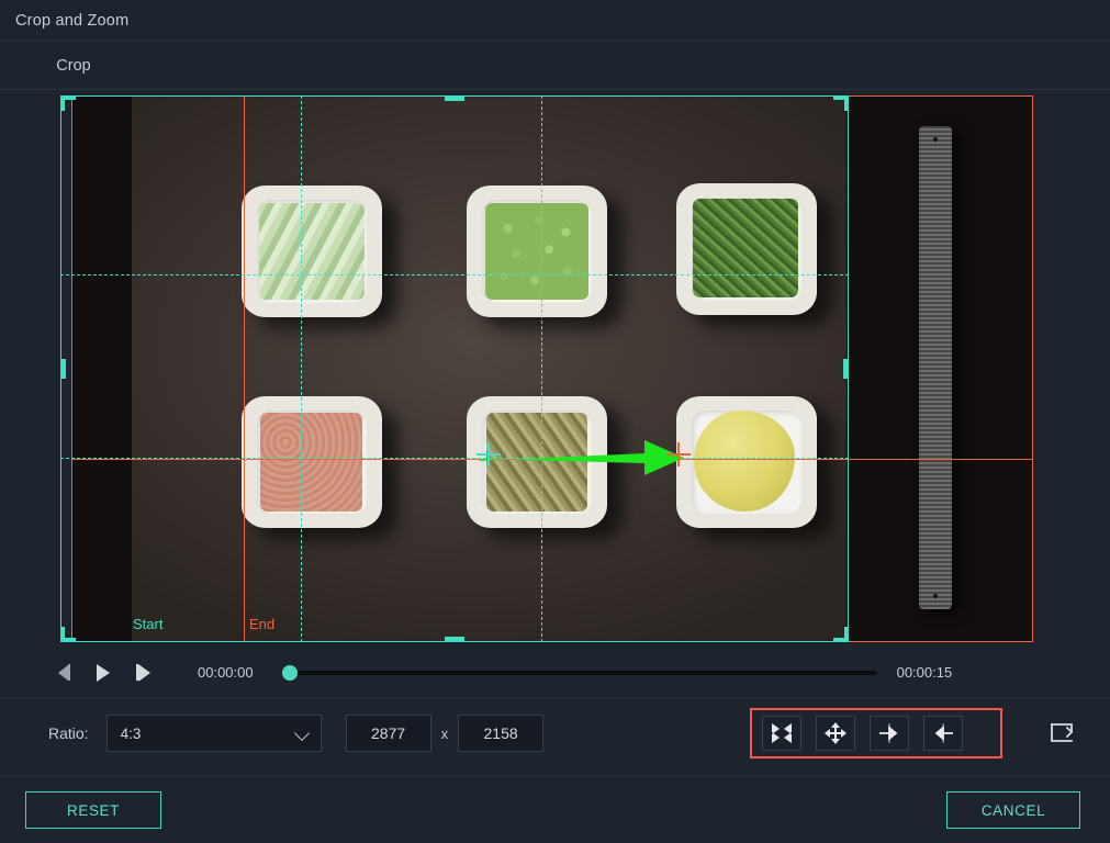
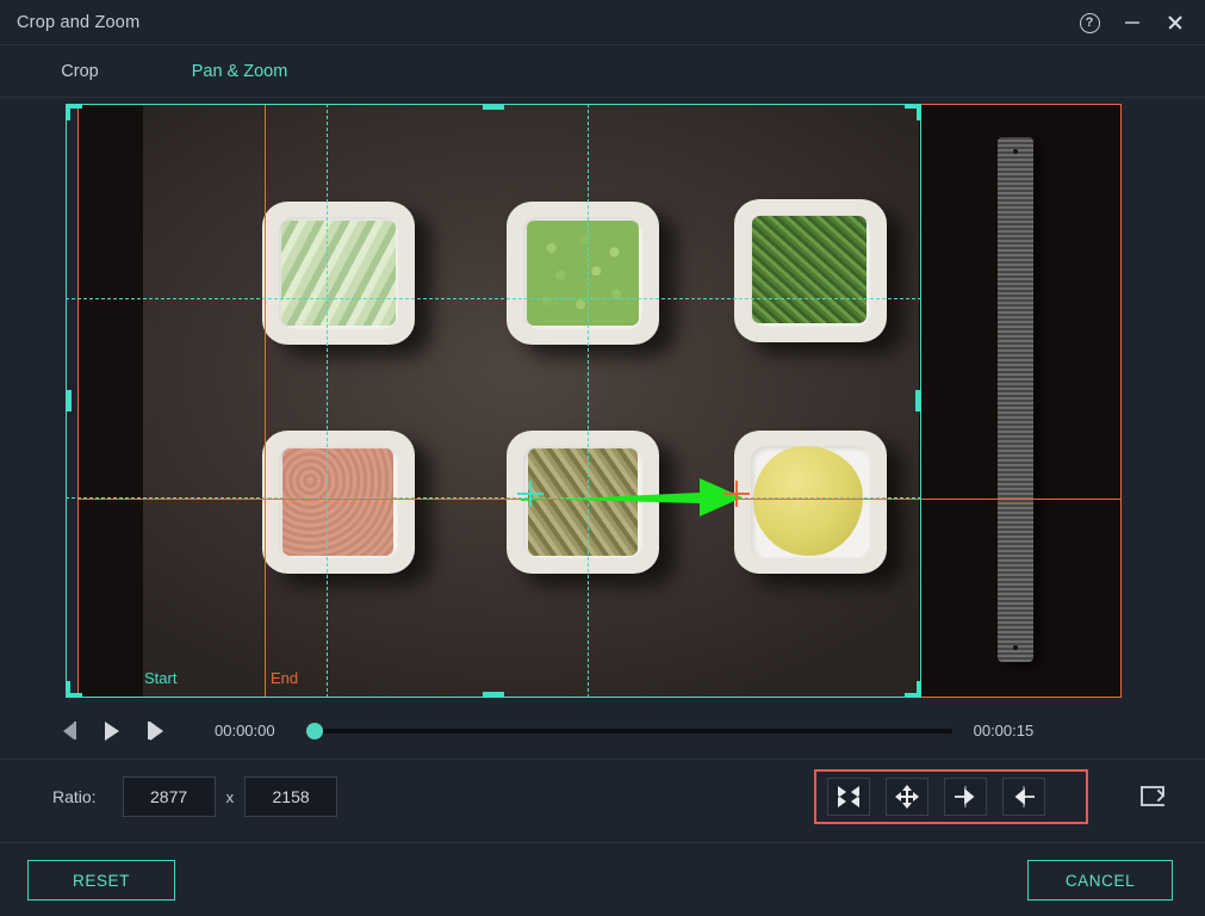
  Crop and Zoom
+ ?
  Crop
+ Pan & Zoom
  Start
  End
  00:00:00
  00:00:15
  Ratio:
- 4:3
  2877
  x
  2158
  RESET
  CANCEL
